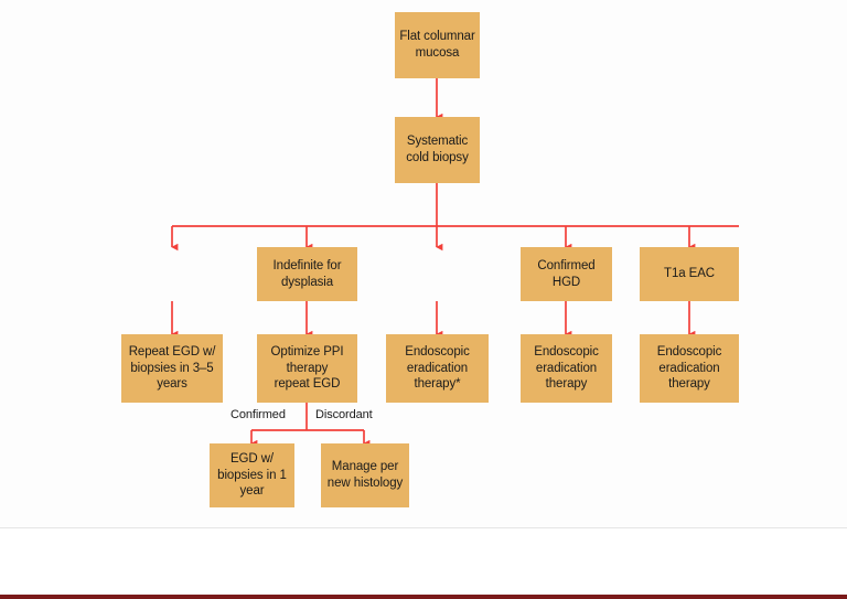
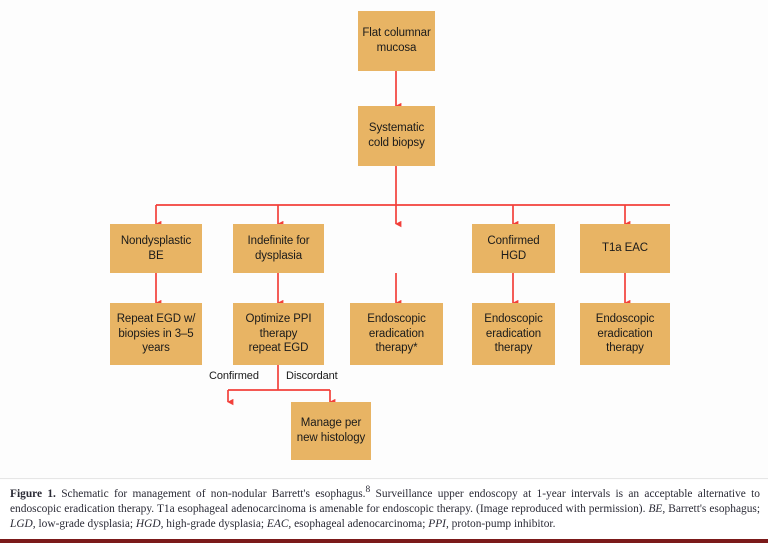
  Flat columnar
  mucosa
  Systematic
  cold biopsy
+ Nondysplastic
+ BE
  Indefinite for
  dysplasia
  Confirmed
  HGD
  T1a EAC
  Repeat EGD w/
  biopsies in 3–5
  years
  Optimize PPI
  therapy
  repeat EGD
  Endoscopic
  eradication
  therapy*
  Endoscopic
  eradication
  therapy
  Endoscopic
  eradication
  therapy
  Confirmed
  Discordant
- EGD w/
- biopsies in 1
- year
  Manage per
  new histology
+ Figure 1. Schematic for management of non-nodular Barrett's esophagus.8 Surveillance upper endoscopy at 1-year intervals is an acceptable alternative to endoscopic eradication therapy. T1a esophageal adenocarcinoma is amenable for endoscopic therapy. (Image reproduced with permission). BE, Barrett's esophagus; LGD, low-grade dysplasia; HGD, high-grade dysplasia; EAC, esophageal adenocarcinoma; PPI, proton-pump inhibitor.
